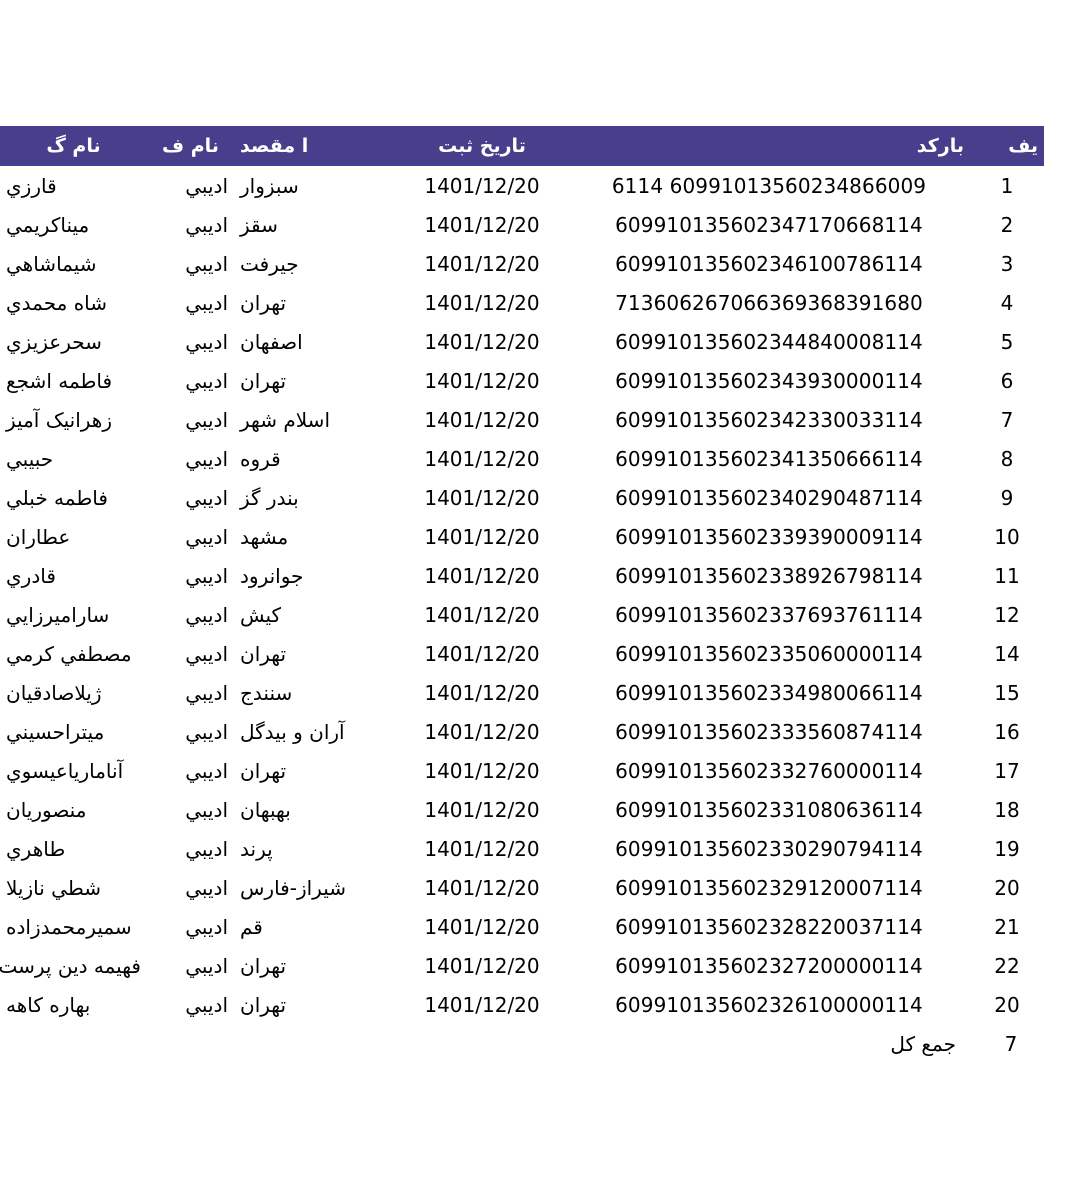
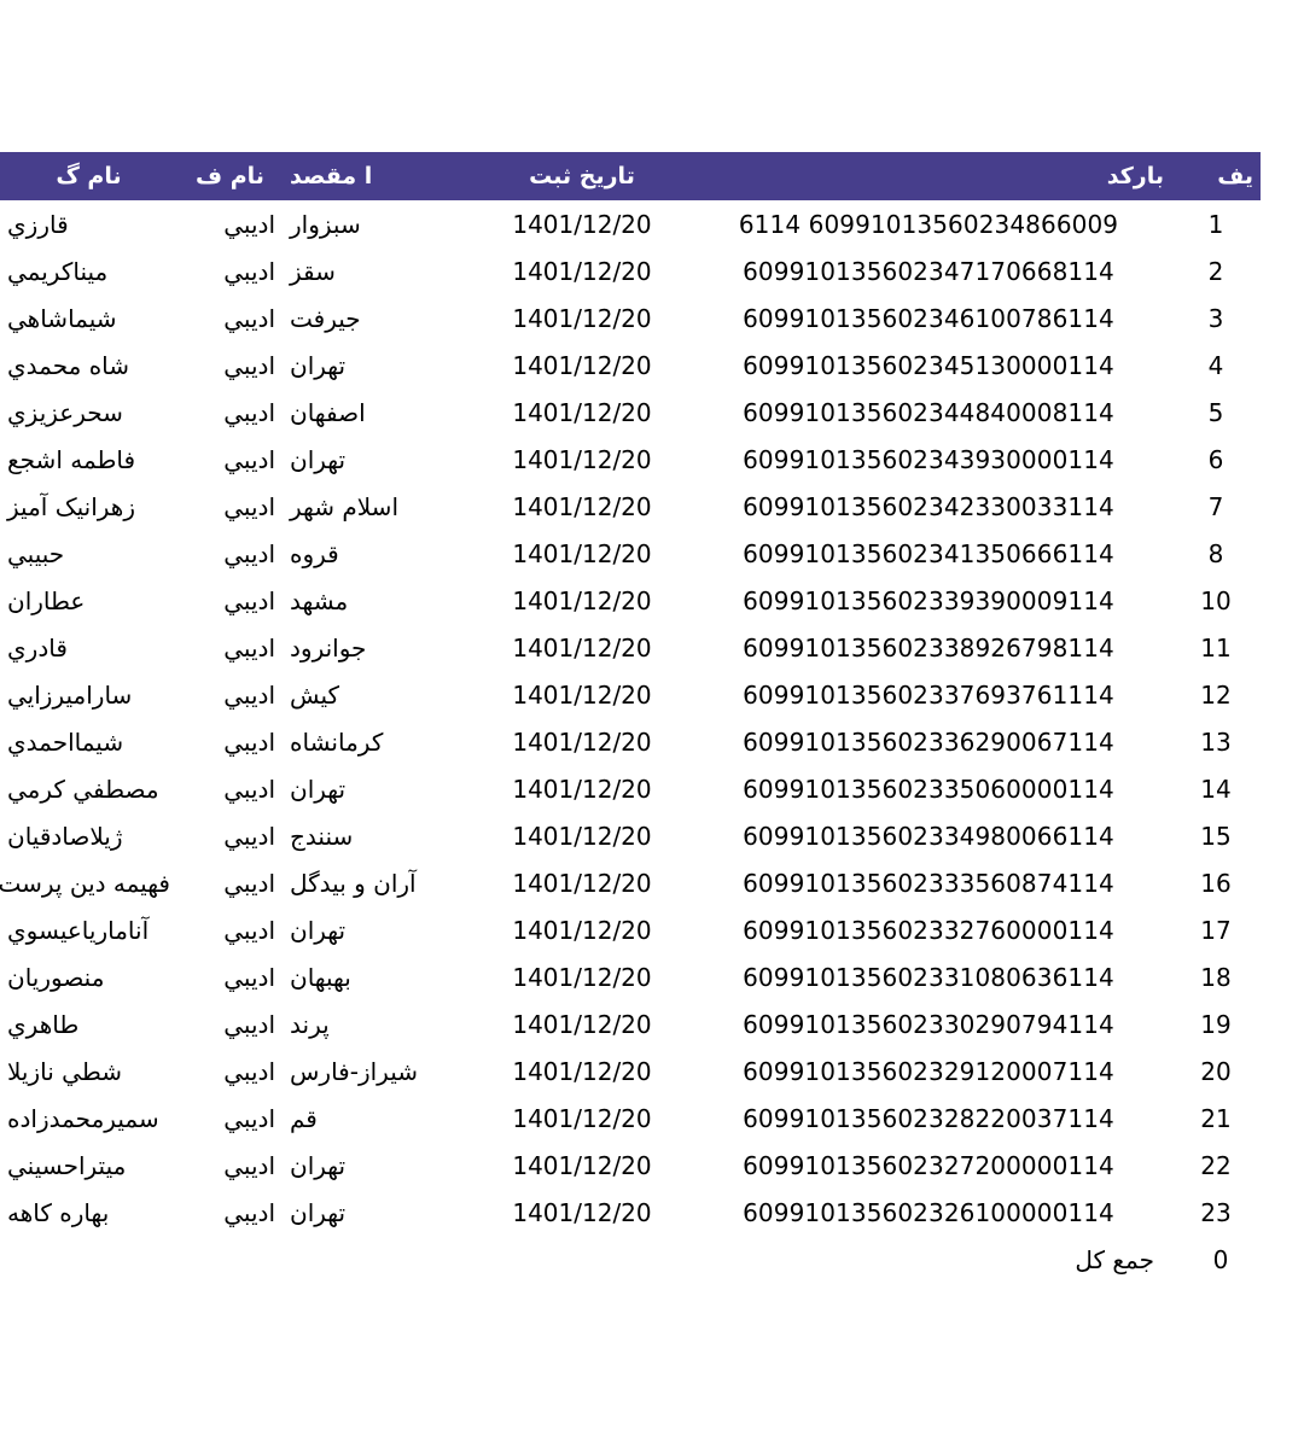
  یف	بارکد	تاریخ ثبت	ا مقصد	نام ف	نام گ
  1	60991013560234866009 6114	1401/12/20	سبزوار	ادیبي	قارزي
  2	609910135602347170668114	1401/12/20	سقز	ادیبي	میناکریمي
  3	609910135602346100786114	1401/12/20	جیرفت	ادیبي	شیماشاهي
- 4	713606267066369368391680	1401/12/20	تهران	ادیبي	شاه محمدي
+ 4	609910135602345130000114	1401/12/20	تهران	ادیبي	شاه محمدي
  5	609910135602344840008114	1401/12/20	اصفهان	ادیبي	سحرعزیزي
  6	609910135602343930000114	1401/12/20	تهران	ادیبي	فاطمه اشجع
  7	609910135602342330033114	1401/12/20	اسلام شهر	ادیبي	زهرانیک آمیز
  8	609910135602341350666114	1401/12/20	قروه	ادیبي	حبیبي
- 9	609910135602340290487114	1401/12/20	بندر گز	ادیبي	فاطمه خبلي
  10	609910135602339390009114	1401/12/20	مشهد	ادیبي	عطاران
  11	609910135602338926798114	1401/12/20	جوانرود	ادیبي	قادري
  12	609910135602337693761114	1401/12/20	کیش	ادیبي	سارامیرزایي
+ 13	609910135602336290067114	1401/12/20	کرمانشاه	ادیبي	شیمااحمدي
  14	609910135602335060000114	1401/12/20	تهران	ادیبي	مصطفي کرمي
  15	609910135602334980066114	1401/12/20	سنندج	ادیبي	ژیلاصادقیان
- 16	609910135602333560874114	1401/12/20	آران و بیدگل	ادیبي	میتراحسیني
+ 16	609910135602333560874114	1401/12/20	آران و بیدگل	ادیبي	فهیمه دین پرست
  17	609910135602332760000114	1401/12/20	تهران	ادیبي	آناماریاعیسوي
  18	609910135602331080636114	1401/12/20	بهبهان	ادیبي	منصوریان
  19	609910135602330290794114	1401/12/20	پرند	ادیبي	طاهري
  20	609910135602329120007114	1401/12/20	شیراز-فارس	ادیبي	شطي نازیلا
  21	609910135602328220037114	1401/12/20	قم	ادیبي	سمیرمحمدزاده
- 22	609910135602327200000114	1401/12/20	تهران	ادیبي	فهیمه دین پرست
+ 22	609910135602327200000114	1401/12/20	تهران	ادیبي	میتراحسیني
- 20	609910135602326100000114	1401/12/20	تهران	ادیبي	بهاره کاهه
+ 23	609910135602326100000114	1401/12/20	تهران	ادیبي	بهاره کاهه
- 7	جمع کل
+ 0	جمع کل
